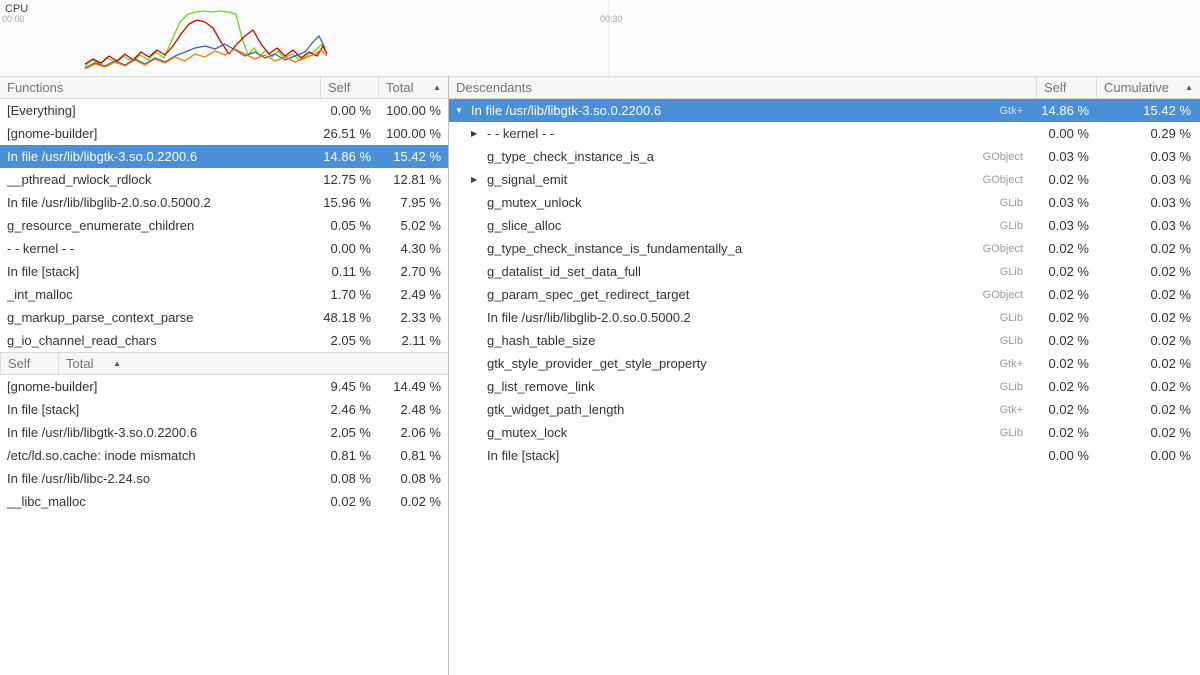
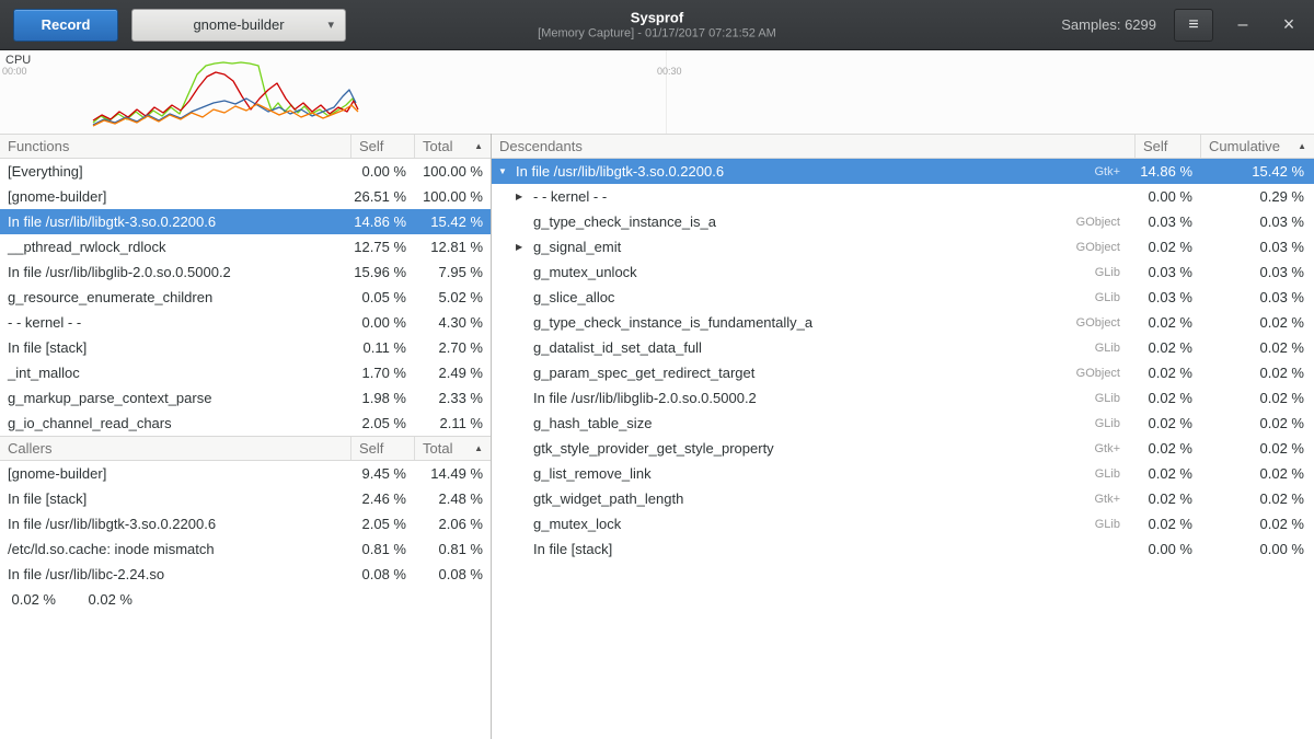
+ Record
+ gnome-builder
+ ▾
+ Sysprof
+ [Memory Capture] - 01/17/2017 07:21:52 AM
+ Samples: 6299
+ ≡
+ –
+ ×
  CPU
  00:00
  00:30
  Functions
  Self
  Total
  ▲
  [Everything]
  0.00 %
  100.00 %
  [gnome-builder]
  26.51 %
  100.00 %
  In file /usr/lib/libgtk-3.so.0.2200.6
  14.86 %
  15.42 %
  __pthread_rwlock_rdlock
  12.75 %
  12.81 %
  In file /usr/lib/libglib-2.0.so.0.5000.2
  15.96 %
  7.95 %
  g_resource_enumerate_children
  0.05 %
  5.02 %
  - - kernel - -
  0.00 %
  4.30 %
  In file [stack]
  0.11 %
  2.70 %
  _int_malloc
  1.70 %
  2.49 %
  g_markup_parse_context_parse
- 48.18 %
+ 1.98 %
  2.33 %
  g_io_channel_read_chars
  2.05 %
  2.11 %
+ Callers
  Self
  Total
  ▲
  [gnome-builder]
  9.45 %
  14.49 %
  In file [stack]
  2.46 %
  2.48 %
  In file /usr/lib/libgtk-3.so.0.2200.6
  2.05 %
  2.06 %
  /etc/ld.so.cache: inode mismatch
  0.81 %
  0.81 %
  In file /usr/lib/libc-2.24.so
  0.08 %
  0.08 %
- __libc_malloc
  0.02 %
  0.02 %
  Descendants
  Self
  Cumulative
  ▲
  ▼
  In file /usr/lib/libgtk-3.so.0.2200.6
  Gtk+
  14.86 %
  15.42 %
  ▶
  - - kernel - -
  0.00 %
  0.29 %
  g_type_check_instance_is_a
  GObject
  0.03 %
  0.03 %
  ▶
  g_signal_emit
  GObject
  0.02 %
  0.03 %
  g_mutex_unlock
  GLib
  0.03 %
  0.03 %
  g_slice_alloc
  GLib
  0.03 %
  0.03 %
  g_type_check_instance_is_fundamentally_a
  GObject
  0.02 %
  0.02 %
  g_datalist_id_set_data_full
  GLib
  0.02 %
  0.02 %
  g_param_spec_get_redirect_target
  GObject
  0.02 %
  0.02 %
  In file /usr/lib/libglib-2.0.so.0.5000.2
  GLib
  0.02 %
  0.02 %
  g_hash_table_size
  GLib
  0.02 %
  0.02 %
  gtk_style_provider_get_style_property
  Gtk+
  0.02 %
  0.02 %
  g_list_remove_link
  GLib
  0.02 %
  0.02 %
  gtk_widget_path_length
  Gtk+
  0.02 %
  0.02 %
  g_mutex_lock
  GLib
  0.02 %
  0.02 %
  In file [stack]
  0.00 %
  0.00 %
